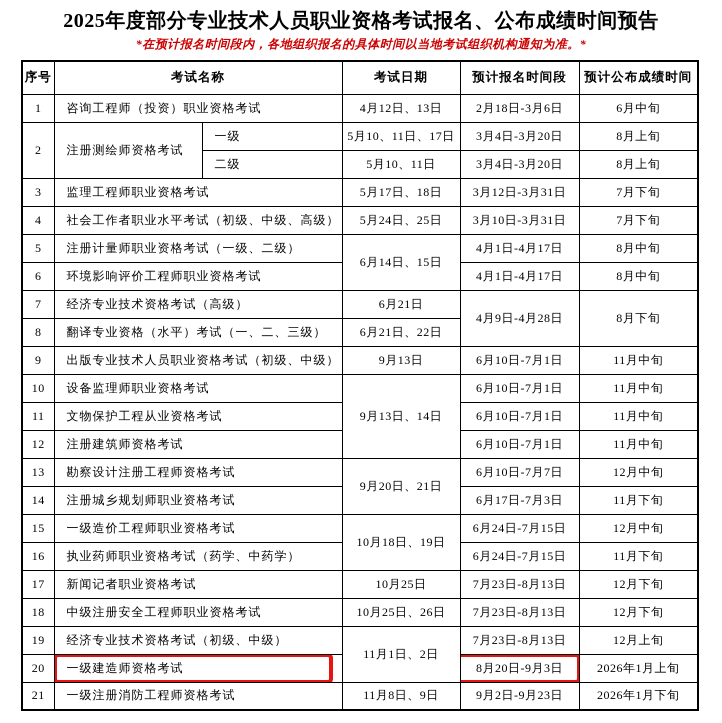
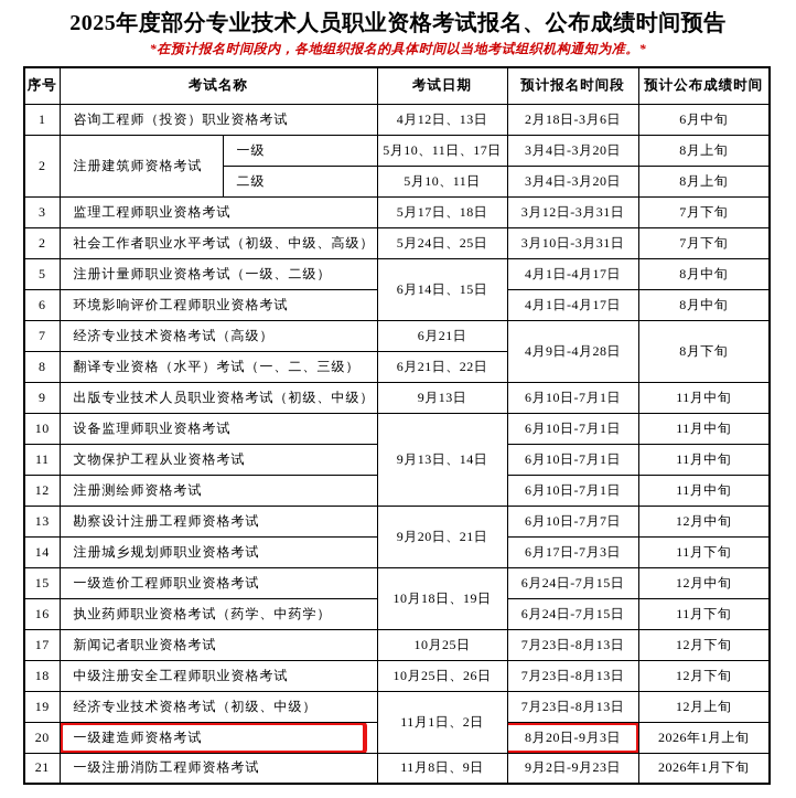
  2025年度部分专业技术人员职业资格考试报名、公布成绩时间预告
  *在预计报名时间段内，各地组织报名的具体时间以当地考试组织机构通知为准。*
  序号	考试名称	考试日期	预计报名时间段	预计公布成绩时间
  1	咨询工程师（投资）职业资格考试	4月12日、13日	2月18日-3月6日	6月中旬
- 2	注册测绘师资格考试	一级	5月10、11日、17日	3月4日-3月20日	8月上旬
+ 2	注册建筑师资格考试	一级	5月10、11日、17日	3月4日-3月20日	8月上旬
  二级	5月10、11日	3月4日-3月20日	8月上旬
  3	监理工程师职业资格考试	5月17日、18日	3月12日-3月31日	7月下旬
- 4	社会工作者职业水平考试（初级、中级、高级）	5月24日、25日	3月10日-3月31日	7月下旬
+ 2	社会工作者职业水平考试（初级、中级、高级）	5月24日、25日	3月10日-3月31日	7月下旬
  5	注册计量师职业资格考试（一级、二级）	6月14日、15日	4月1日-4月17日	8月中旬
  6	环境影响评价工程师职业资格考试	4月1日-4月17日	8月中旬
  7	经济专业技术资格考试（高级）	6月21日	4月9日-4月28日	8月下旬
  8	翻译专业资格（水平）考试（一、二、三级）	6月21日、22日
  9	出版专业技术人员职业资格考试（初级、中级）	9月13日	6月10日-7月1日	11月中旬
  10	设备监理师职业资格考试	9月13日、14日	6月10日-7月1日	11月中旬
  11	文物保护工程从业资格考试	6月10日-7月1日	11月中旬
- 12	注册建筑师资格考试	6月10日-7月1日	11月中旬
+ 12	注册测绘师资格考试	6月10日-7月1日	11月中旬
  13	勘察设计注册工程师资格考试	9月20日、21日	6月10日-7月7日	12月中旬
  14	注册城乡规划师职业资格考试	6月17日-7月3日	11月下旬
  15	一级造价工程师职业资格考试	10月18日、19日	6月24日-7月15日	12月中旬
  16	执业药师职业资格考试（药学、中药学）	6月24日-7月15日	11月下旬
  17	新闻记者职业资格考试	10月25日	7月23日-8月13日	12月下旬
  18	中级注册安全工程师职业资格考试	10月25日、26日	7月23日-8月13日	12月下旬
  19	经济专业技术资格考试（初级、中级）	11月1日、2日	7月23日-8月13日	12月上旬
  20	一级建造师资格考试	8月20日-9月3日	2026年1月上旬
  21	一级注册消防工程师资格考试	11月8日、9日	9月2日-9月23日	2026年1月下旬
